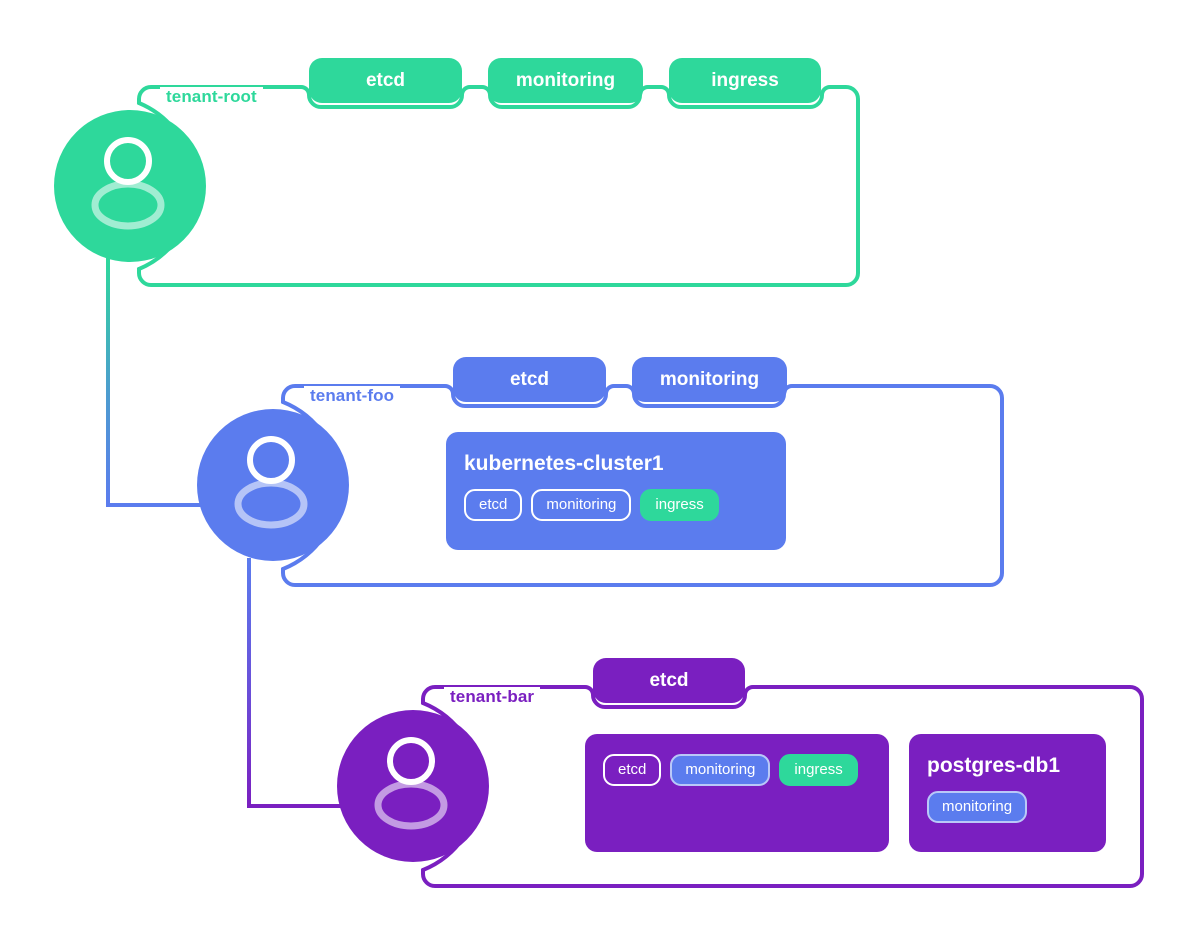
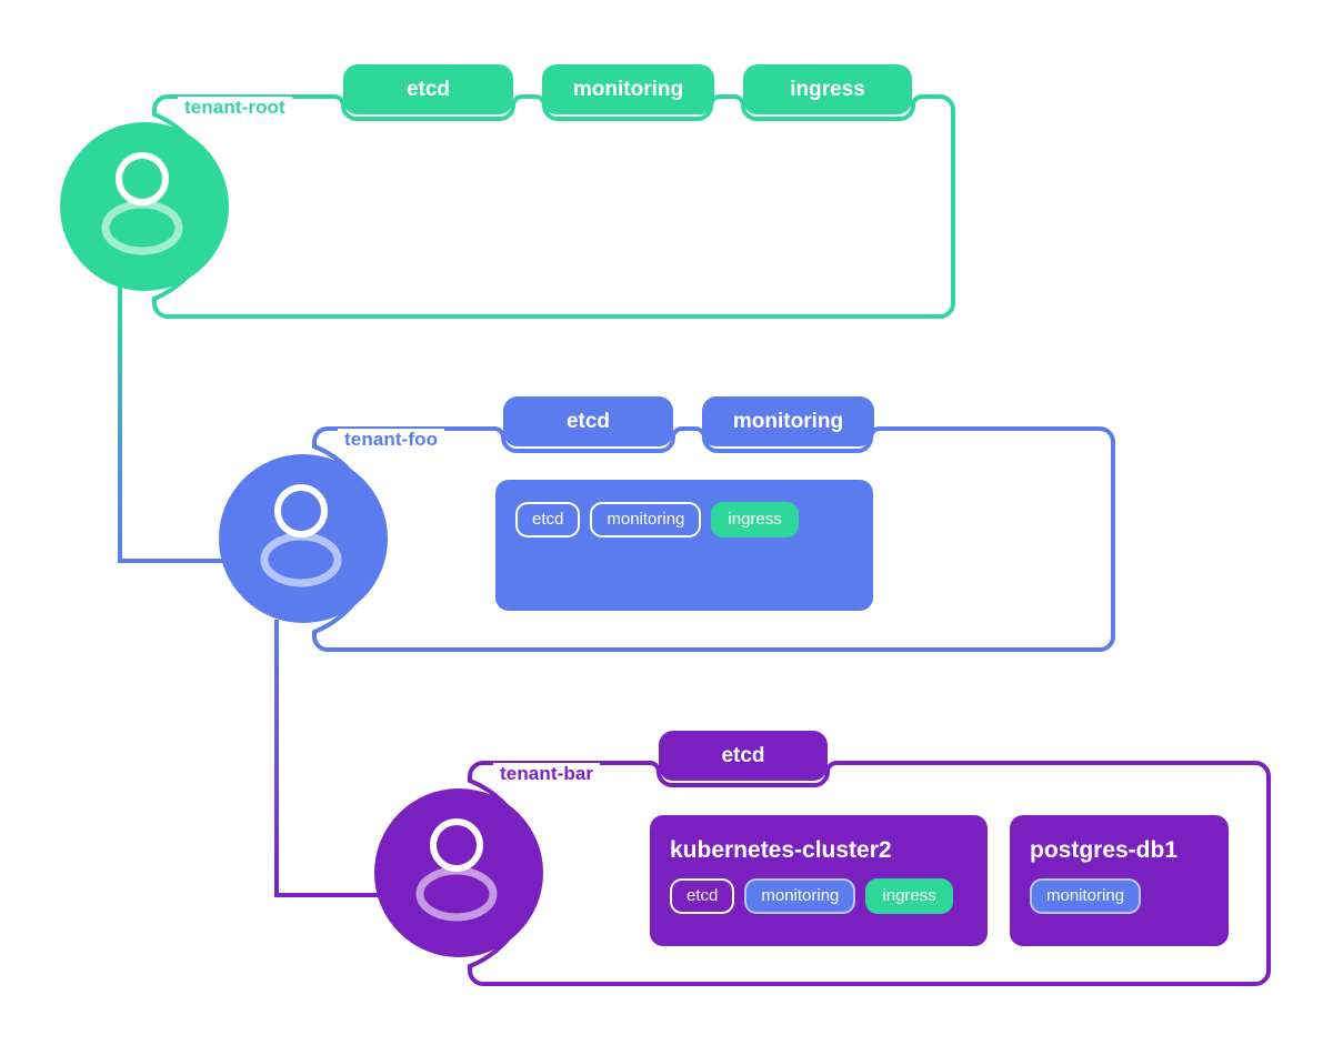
  tenant-root
  etcd
  monitoring
  ingress
  tenant-foo
  etcd
  monitoring
- kubernetes-cluster1
  etcd
  monitoring
  ingress
  tenant-bar
  etcd
+ kubernetes-cluster2
  etcd
  monitoring
  ingress
  postgres-db1
  monitoring
